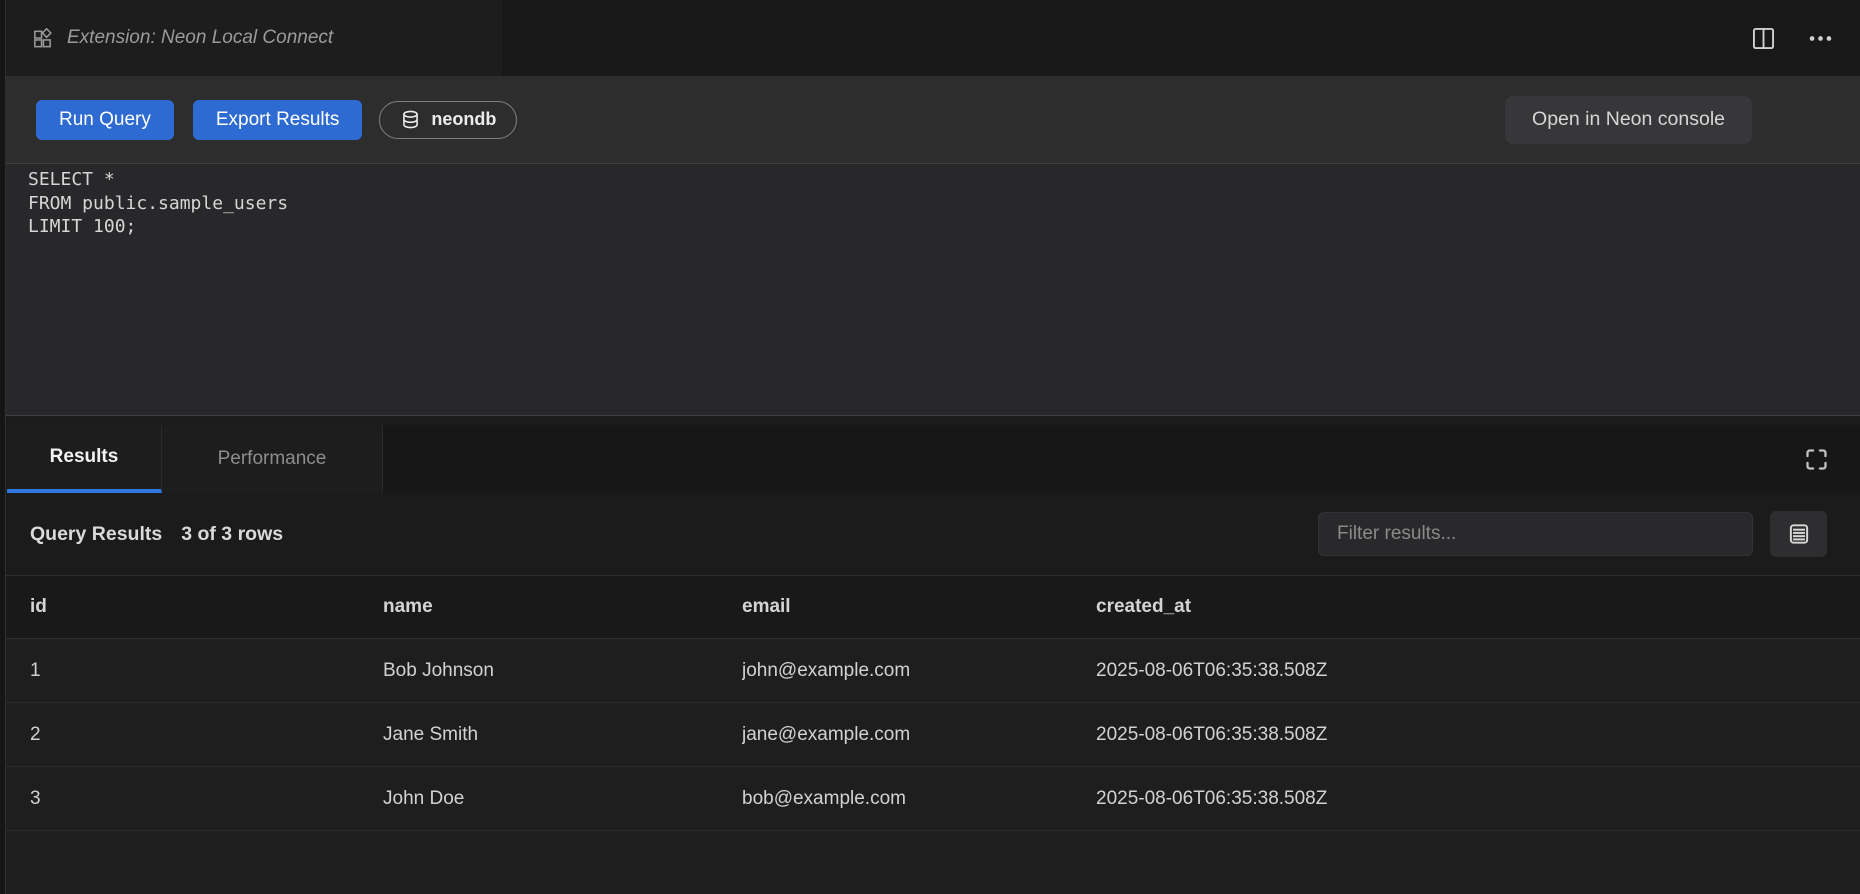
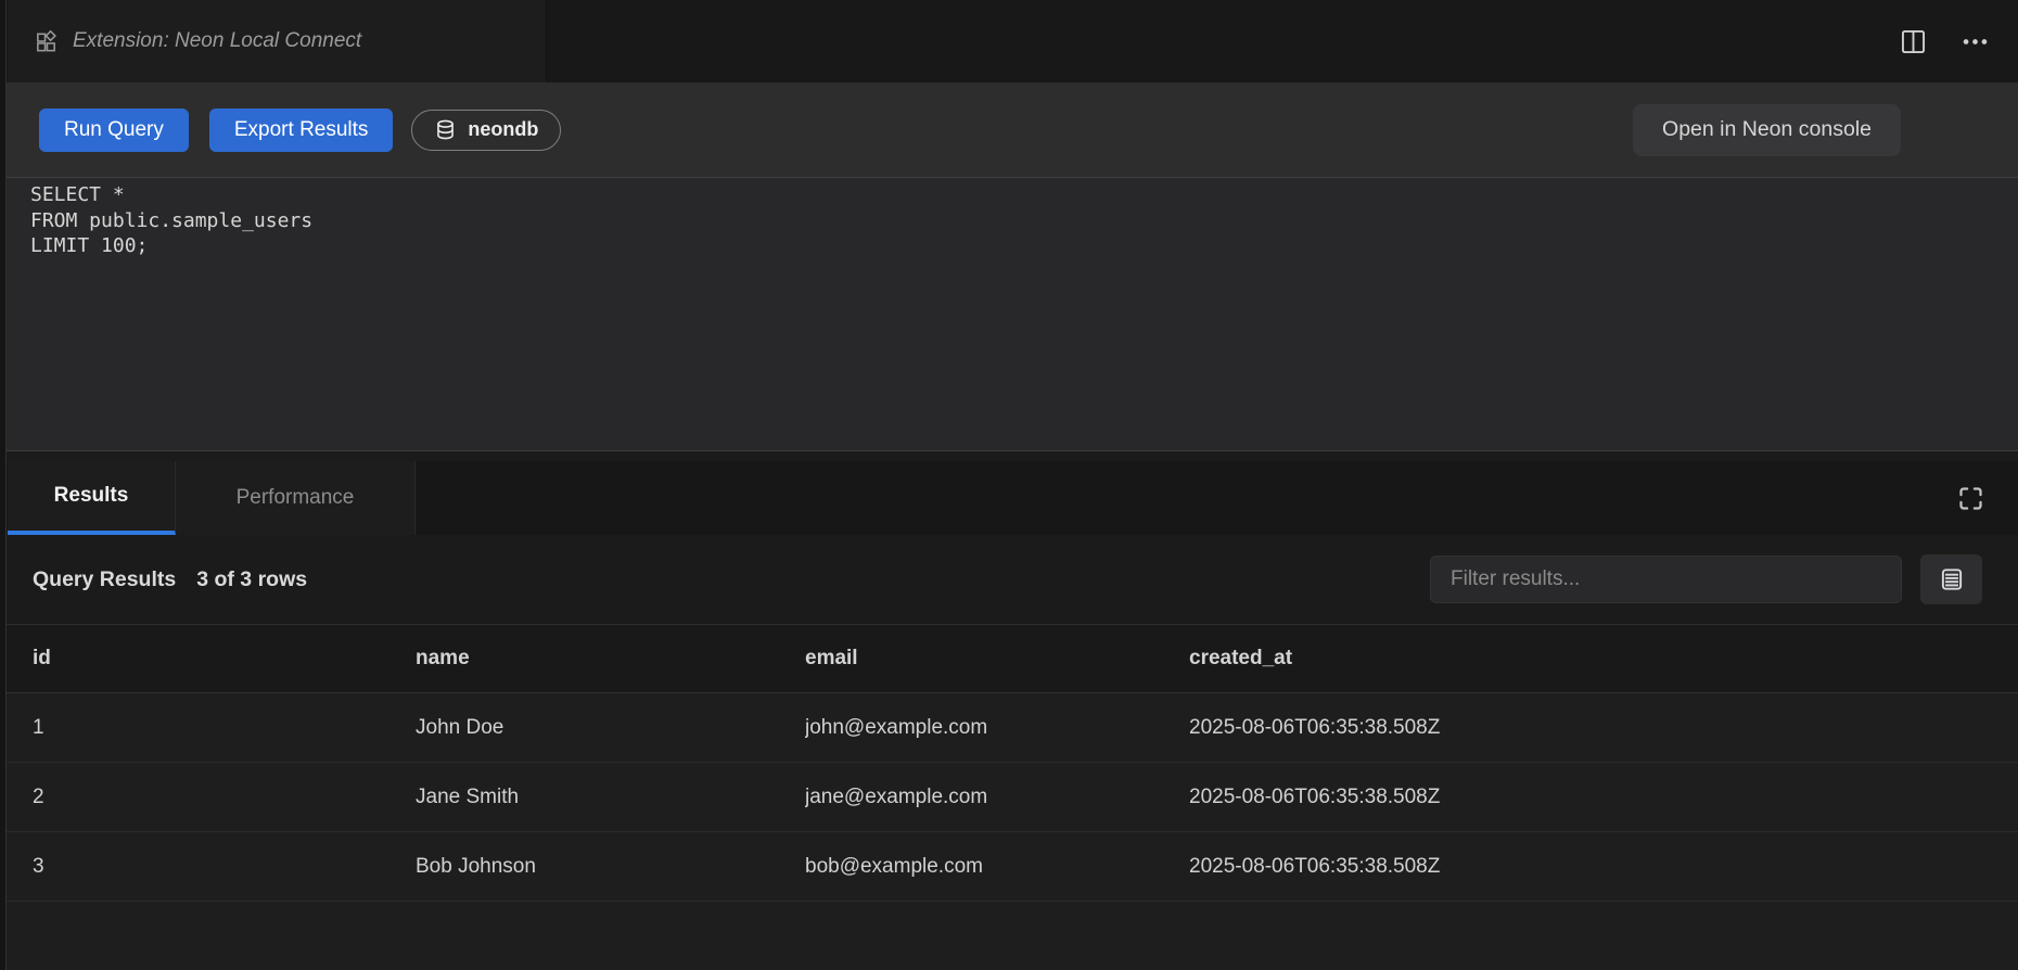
  Extension: Neon Local Connect
  Run Query
  Export Results
  neondb
  Open in Neon console
  SELECT *
  FROM public.sample_users
  LIMIT 100;
  Results
  Performance
  Query Results
  3 of 3 rows
  Filter results...
  id
  name
  email
  created_at
  1
- Bob Johnson
+ John Doe
  john@example.com
  2025-08-06T06:35:38.508Z
  2
  Jane Smith
  jane@example.com
  2025-08-06T06:35:38.508Z
  3
- John Doe
+ Bob Johnson
  bob@example.com
  2025-08-06T06:35:38.508Z
